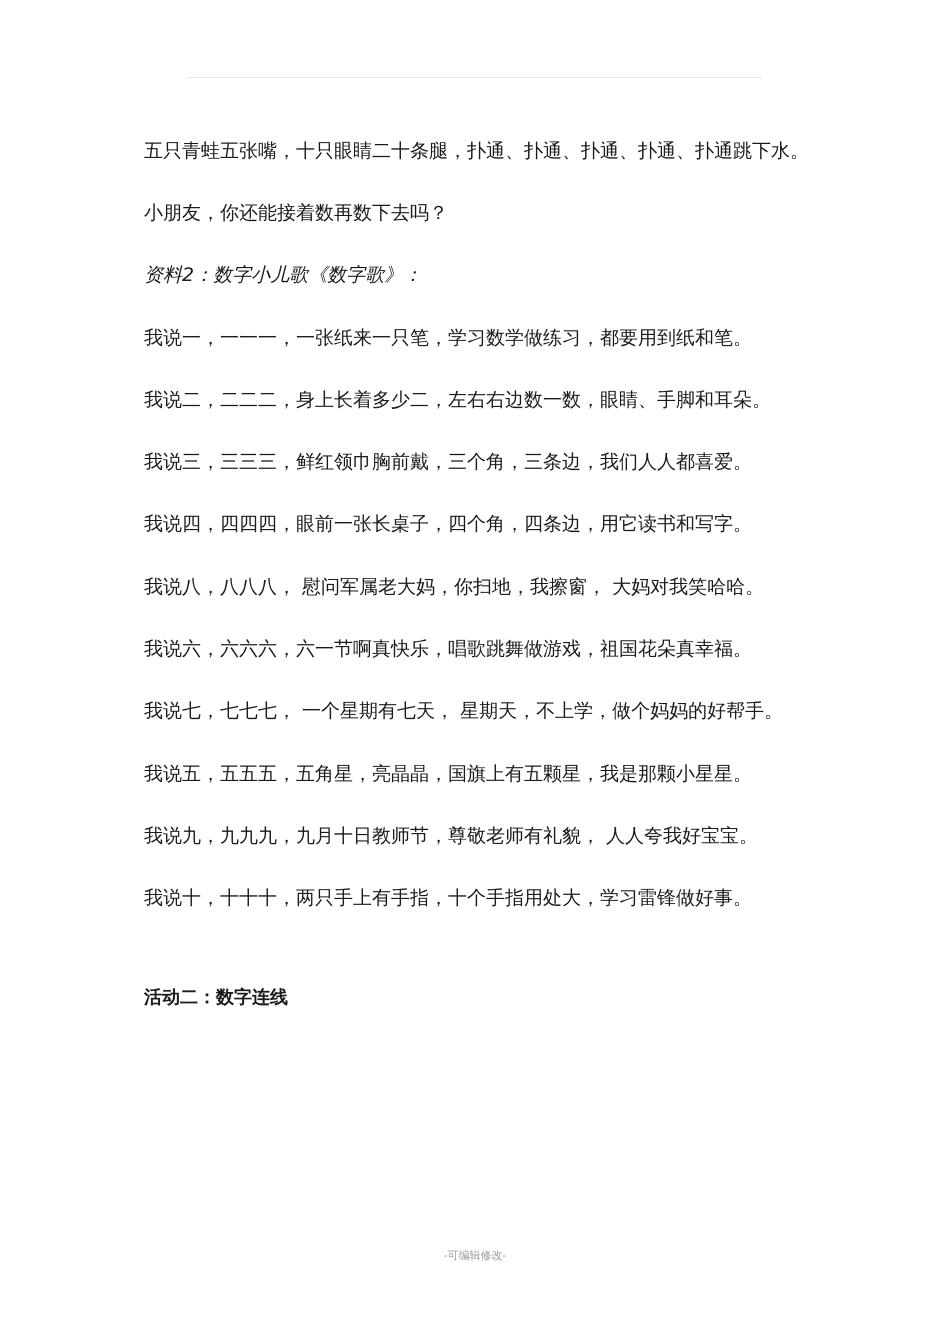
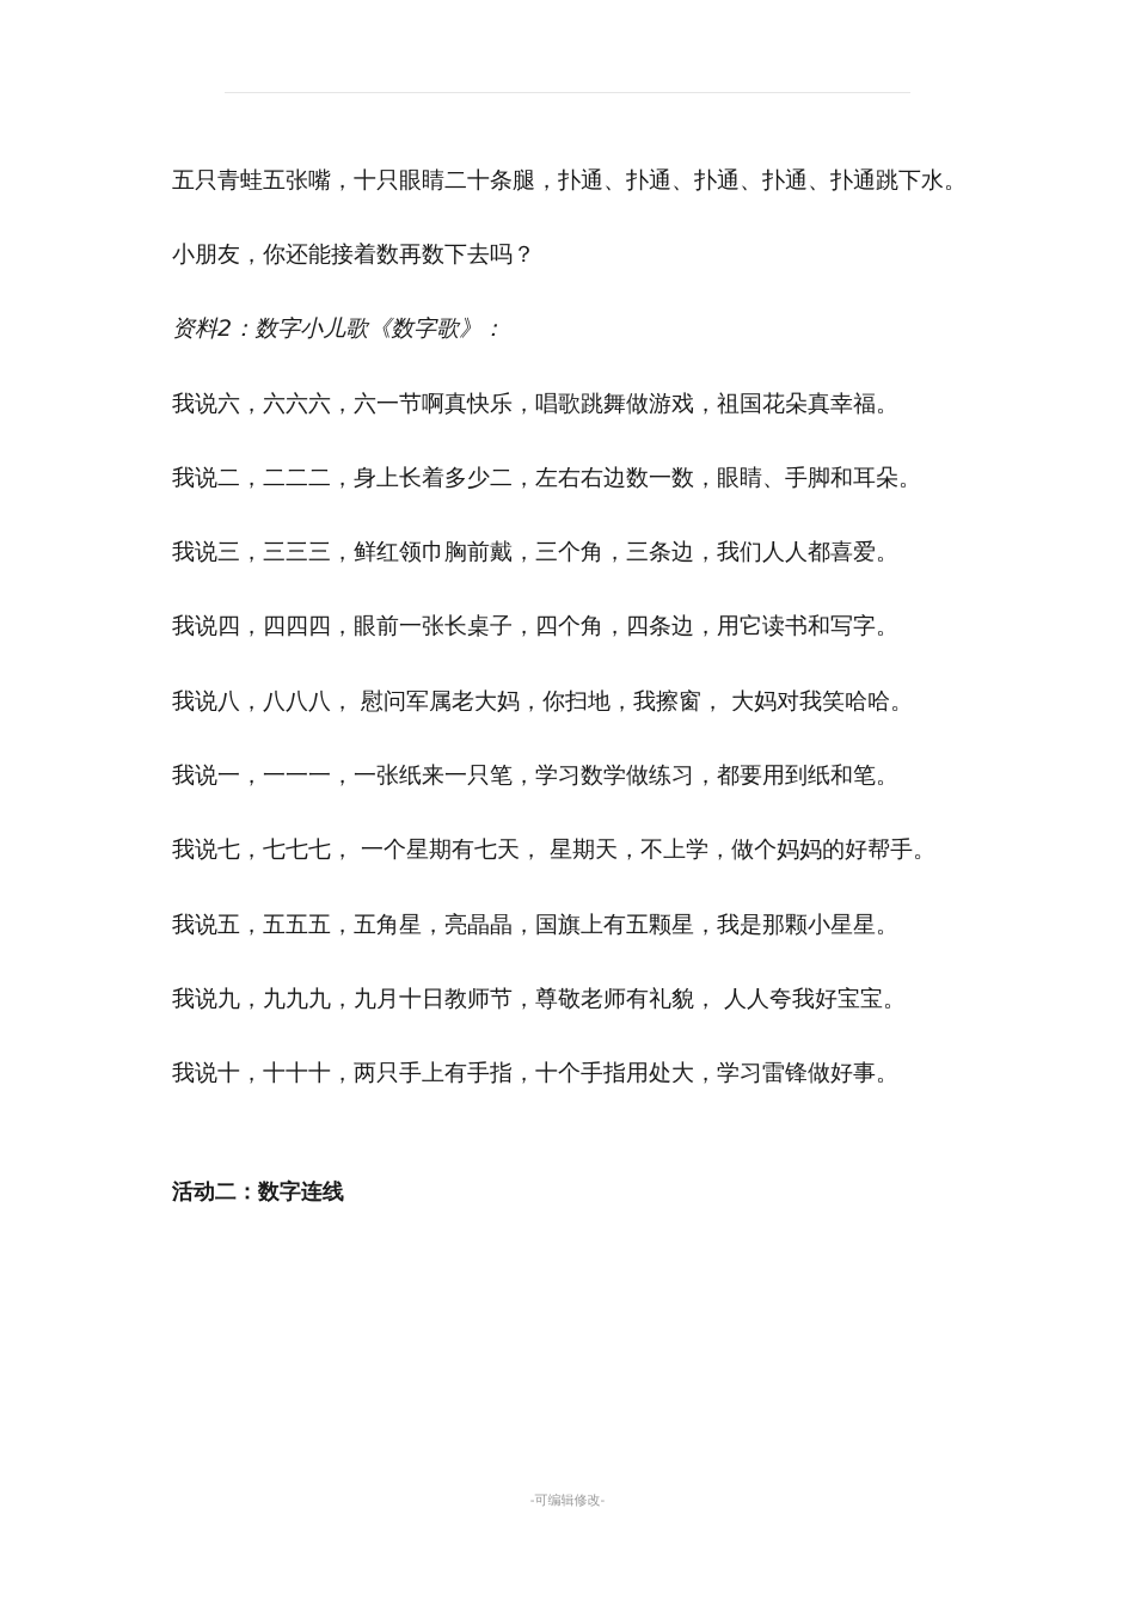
  五只青蛙五张嘴，十只眼睛二十条腿，扑通、扑通、扑通、扑通、扑通跳下水。
  小朋友，你还能接着数再数下去吗？
  资料2：数字小儿歌《数字歌》：
- 我说一，一一一，一张纸来一只笔，学习数学做练习，都要用到纸和笔。
+ 我说六，六六六，六一节啊真快乐，唱歌跳舞做游戏，祖国花朵真幸福。
  我说二，二二二，身上长着多少二，左右右边数一数，眼睛、手脚和耳朵。
  我说三，三三三，鲜红领巾胸前戴，三个角，三条边，我们人人都喜爱。
  我说四，四四四，眼前一张长桌子，四个角，四条边，用它读书和写字。
  我说八，八八八， 慰问军属老大妈，你扫地，我擦窗， 大妈对我笑哈哈。
- 我说六，六六六，六一节啊真快乐，唱歌跳舞做游戏，祖国花朵真幸福。
+ 我说一，一一一，一张纸来一只笔，学习数学做练习，都要用到纸和笔。
  我说七，七七七， 一个星期有七天， 星期天，不上学，做个妈妈的好帮手。
  我说五，五五五，五角星，亮晶晶，国旗上有五颗星，我是那颗小星星。
  我说九，九九九，九月十日教师节，尊敬老师有礼貌， 人人夸我好宝宝。
  我说十，十十十，两只手上有手指，十个手指用处大，学习雷锋做好事。
  活动二：数字连线
  -可编辑修改-
